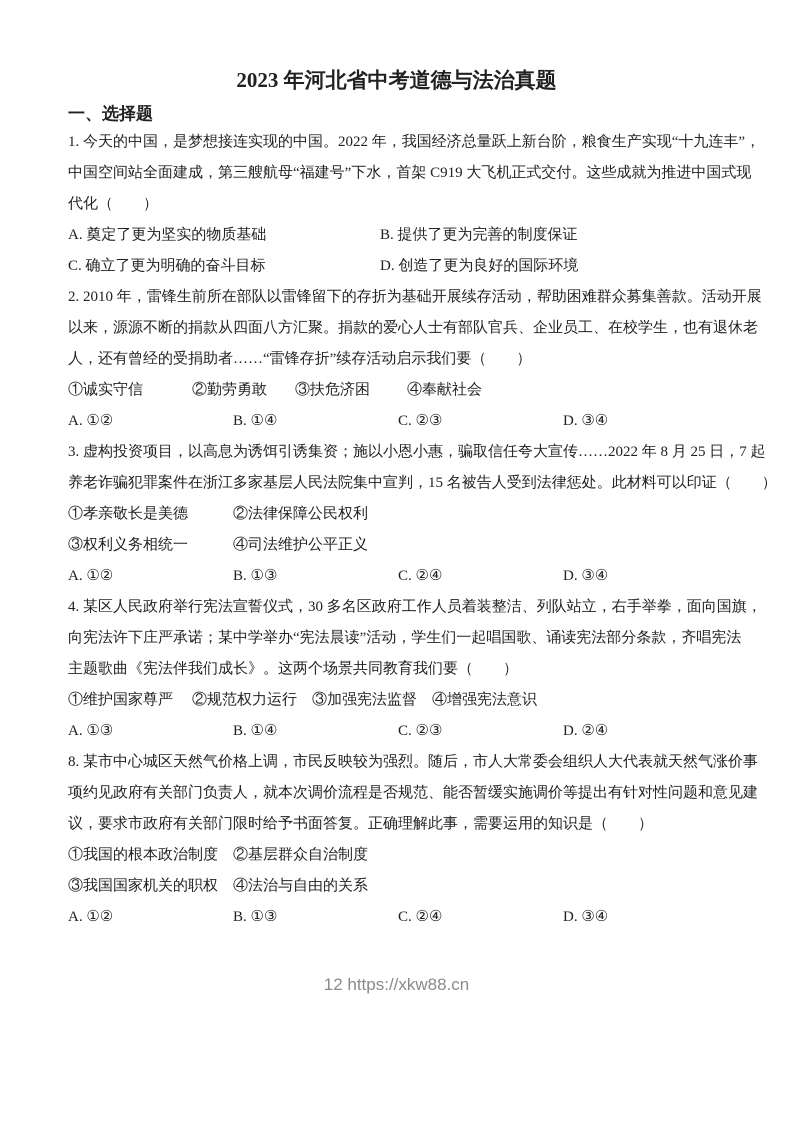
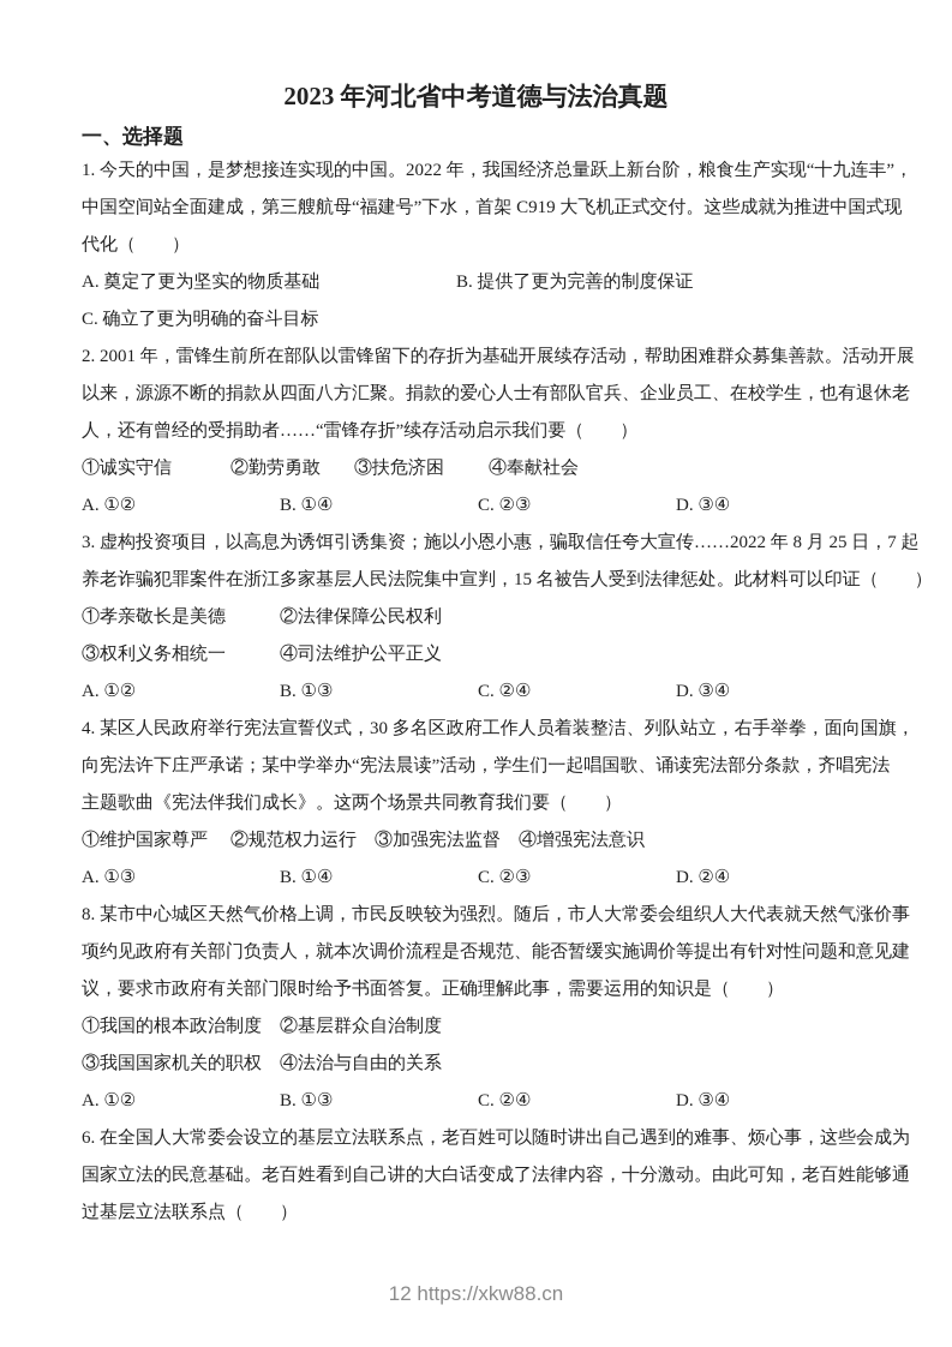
  2023 年河北省中考道德与法治真题
  一、选择题
  1. 今天的中国，是梦想接连实现的中国。2022 年，我国经济总量跃上新台阶，粮食生产实现“十九连丰”，
  中国空间站全面建成，第三艘航母“福建号”下水，首架 C919 大飞机正式交付。这些成就为推进中国式现
  代化（ ）
  A. 奠定了更为坚实的物质基础
  B. 提供了更为完善的制度保证
  C. 确立了更为明确的奋斗目标
- D. 创造了更为良好的国际环境
- 2. 2010 年，雷锋生前所在部队以雷锋留下的存折为基础开展续存活动，帮助困难群众募集善款。活动开展
+ 2. 2001 年，雷锋生前所在部队以雷锋留下的存折为基础开展续存活动，帮助困难群众募集善款。活动开展
  以来，源源不断的捐款从四面八方汇聚。捐款的爱心人士有部队官兵、企业员工、在校学生，也有退休老
  人，还有曾经的受捐助者……“雷锋存折”续存活动启示我们要（ ）
  ①诚实守信
  ②勤劳勇敢
  ③扶危济困
  ④奉献社会
  A. ①②
  B. ①④
  C. ②③
  D. ③④
  3. 虚构投资项目，以高息为诱饵引诱集资；施以小恩小惠，骗取信任夸大宣传……2022 年 8 月 25 日，7 起
  养老诈骗犯罪案件在浙江多家基层人民法院集中宣判，15 名被告人受到法律惩处。此材料可以印证（ ）
  ①孝亲敬长是美德
  ②法律保障公民权利
  ③权利义务相统一
  ④司法维护公平正义
  A. ①②
  B. ①③
  C. ②④
  D. ③④
  4. 某区人民政府举行宪法宣誓仪式，30 多名区政府工作人员着装整洁、列队站立，右手举拳，面向国旗，
  向宪法许下庄严承诺；某中学举办“宪法晨读”活动，学生们一起唱国歌、诵读宪法部分条款，齐唱宪法
  主题歌曲《宪法伴我们成长》。这两个场景共同教育我们要（ ）
  ①维护国家尊严
  ②规范权力运行
  ③加强宪法监督
  ④增强宪法意识
  A. ①③
  B. ①④
  C. ②③
  D. ②④
  8. 某市中心城区天然气价格上调，市民反映较为强烈。随后，市人大常委会组织人大代表就天然气涨价事
  项约见政府有关部门负责人，就本次调价流程是否规范、能否暂缓实施调价等提出有针对性问题和意见建
  议，要求市政府有关部门限时给予书面答复。正确理解此事，需要运用的知识是（ ）
  ①我国的根本政治制度
  ②基层群众自治制度
  ③我国国家机关的职权
  ④法治与自由的关系
  A. ①②
  B. ①③
  C. ②④
  D. ③④
+ 6. 在全国人大常委会设立的基层立法联系点，老百姓可以随时讲出自己遇到的难事、烦心事，这些会成为
+ 国家立法的民意基础。老百姓看到自己讲的大白话变成了法律内容，十分激动。由此可知，老百姓能够通
+ 过基层立法联系点（ ）
  12 https://xkw88.cn
